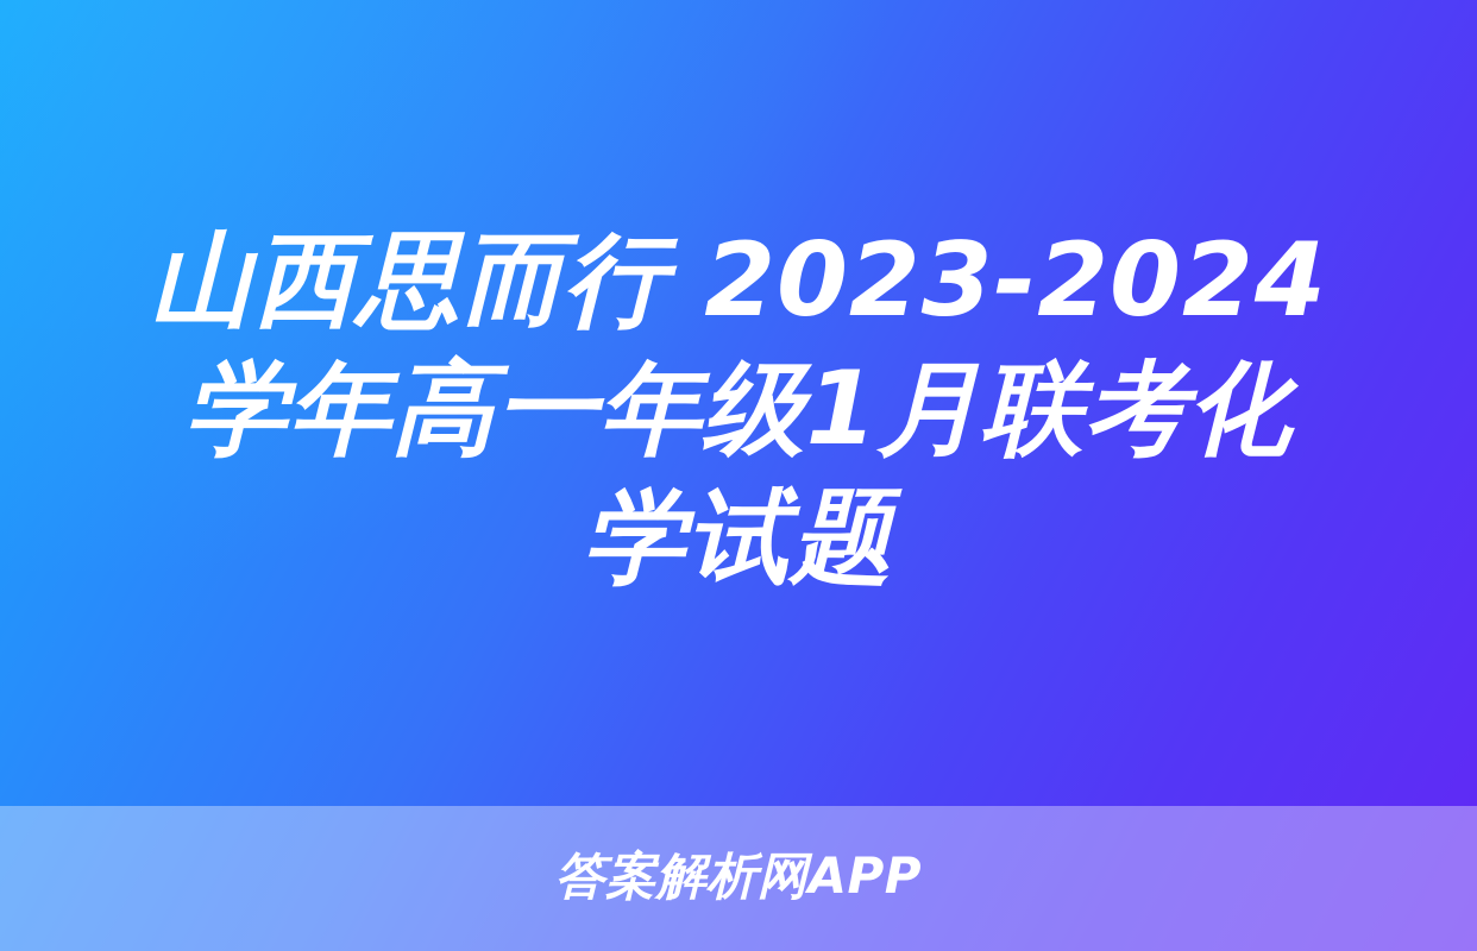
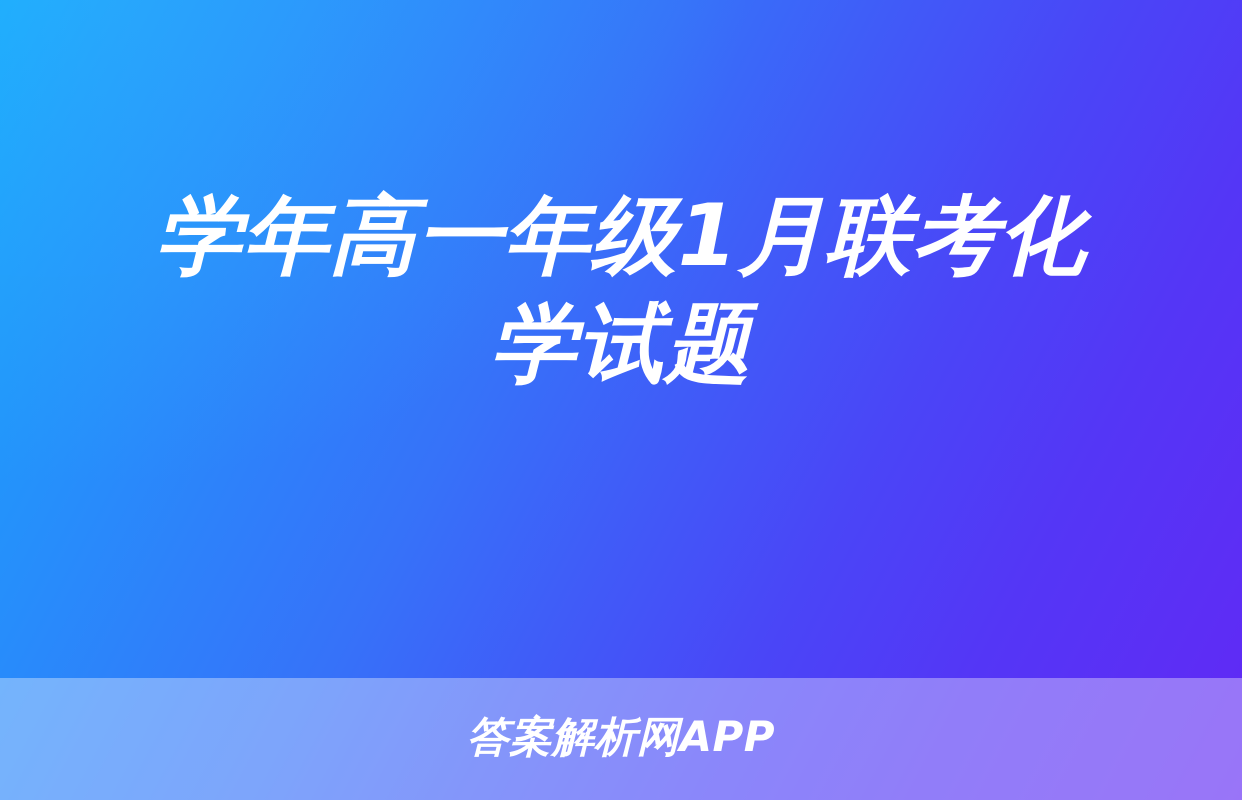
- 山西思而行 2023-2024
  学年高一年级1月联考化
  学试题
  答案解析网APP
